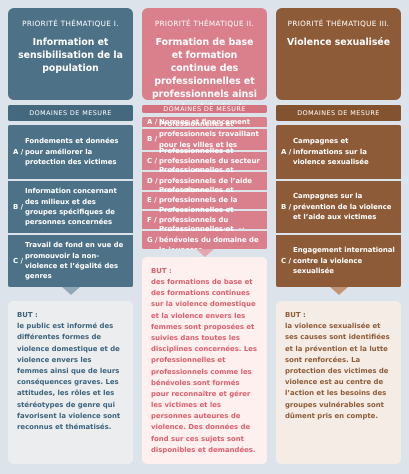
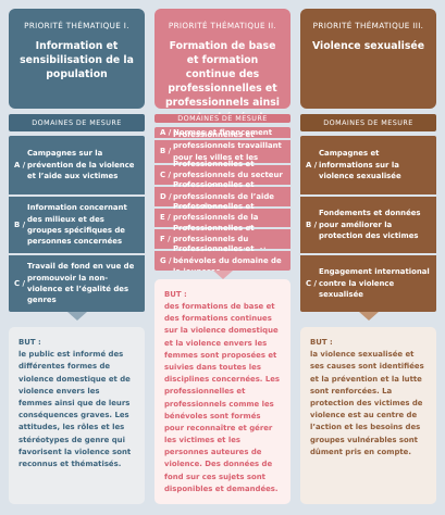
  PRIORITÉ THÉMATIQUE I.
  Information et sensibilisation de la population
  DOMAINES DE MESURE
  A /
- Fondements et données pour améliorer la protection des victimes
+ Campagnes sur la prévention de la violence et l’aide aux victimes
  B /
  Information concernant des milieux et des groupes spéci­fiques de personnes concernées
  C /
  Travail de fond en vue de promouvoir la non-violence et l’égalité des genres
  BUT :
  le public est informé des différentes formes de violence domestique et de violence envers les femmes ainsi que de leurs conséquences graves. Les attitudes, les rôles et les stéréotypes de genre qui favo­risent la violence sont reconnus et thématisés.
  PRIORITÉ THÉMATIQUE II.
  Formation de base et formation continue des professionnelles et professionnels ainsi
  DOMAINES DE MESURE
  A /
  Normes et financement
  B /
  Professionnelles et profession­nels travaillant pour les villes et les
  C /
  Professionnelles et profession­nels du secteur
  D /
  Professionnelles et profession­nels de l’aide
  E /
  F /
  G /
  Professionnelles et bénévoles du domaine de
  BUT :
  des formations de base et des formations continues sur la violence domestique et la violence envers les femmes sont proposées et suivies dans toutes les disciplines concer­nées. Les professionnelles et professionnels comme les bénévoles sont formés pour re­connaître et gérer les victimes et les personnes auteures de violence. Des données de fond sur ces sujets sont disponibles et demandées.
  PRIORITÉ THÉMATIQUE III.
  Violence sexualisée
  DOMAINES DE MESURE
  A /
  Campagnes et informations sur la violence sexualisée
  B /
- Campagnes sur la prévention de la violence et l’aide aux victimes
+ Fondements et données pour améliorer la protection des victimes
  C /
  Engagement international contre la violence sexualisée
  BUT :
  la violence sexualisée et ses causes sont identifiées et la prévention et la lutte sont renforcées. La protection des victimes de violence est au centre de l’action et les besoins des groupes vulnérables sont dûment pris en compte.
